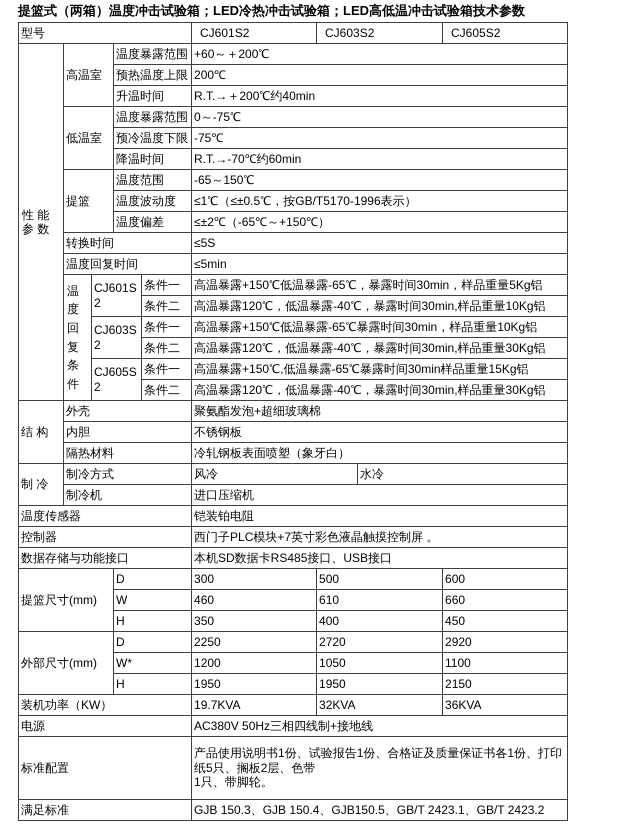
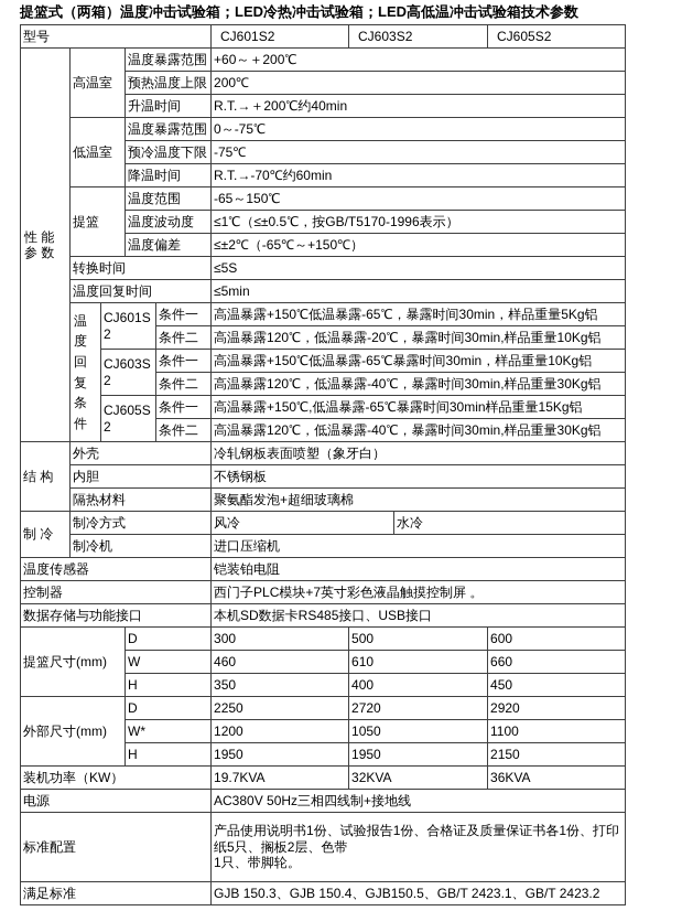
  提篮式（两箱）温度冲击试验箱；LED冷热冲击试验箱；LED高低温冲击试验箱技术参数
  型号	CJ601S2	CJ603S2	CJ605S2
  性 能 参 数	高温室	温度暴露范围	+60～＋200℃
  预热温度上限	200℃
  升温时间	R.T.→＋200℃约40min
  低温室	温度暴露范围	0～-75℃
  预冷温度下限	-75℃
  降温时间	R.T.→-70℃约60min
  提篮	温度范围	-65～150℃
  温度波动度	≤1℃（≤±0.5℃，按GB/T5170-1996表示）
  温度偏差	≤±2℃（-65℃～+150℃）
  转换时间	≤5S
  温度回复时间	≤5min
  温度回复条件	CJ601S2	条件一	高温暴露+150℃低温暴露-65℃，暴露时间30min，样品重量5Kg铝
- 条件二	高温暴露120℃，低温暴露-40℃，暴露时间30min,样品重量10Kg铝
+ 条件二	高温暴露120℃，低温暴露-20℃，暴露时间30min,样品重量10Kg铝
  CJ603S2	条件一	高温暴露+150℃低温暴露-65℃暴露时间30min，样品重量10Kg铝
  条件二	高温暴露120℃，低温暴露-40℃，暴露时间30min,样品重量30Kg铝
  CJ605S2	条件一	高温暴露+150℃,低温暴露-65℃暴露时间30min样品重量15Kg铝
  条件二	高温暴露120℃，低温暴露-40℃，暴露时间30min,样品重量30Kg铝
- 结 构	外壳	聚氨酯发泡+超细玻璃棉
+ 结 构	外壳	冷轧钢板表面喷塑（象牙白）
  内胆	不锈钢板
- 隔热材料	冷轧钢板表面喷塑（象牙白）
+ 隔热材料	聚氨酯发泡+超细玻璃棉
  制 冷	制冷方式	风冷	水冷
  制冷机	进口压缩机
  温度传感器	铠装铂电阻
  控制器	西门子PLC模块+7英寸彩色液晶触摸控制屏 。
  数据存储与功能接口	本机SD数据卡RS485接口、USB接口
  提篮尺寸(mm)	D	300	500	600
  W	460	610	660
  H	350	400	450
  外部尺寸(mm)	D	2250	2720	2920
  W*	1200	1050	1100
  H	1950	1950	2150
  装机功率（KW）	19.7KVA	32KVA	36KVA
  电源	AC380V 50Hz三相四线制+接地线
  标准配置	产品使用说明书1份、试验报告1份、合格证及质量保证书各1份、打印纸5只、搁板2层、色带 1只、带脚轮。
  满足标准	GJB 150.3、GJB 150.4、GJB150.5、GB/T 2423.1、GB/T 2423.2
